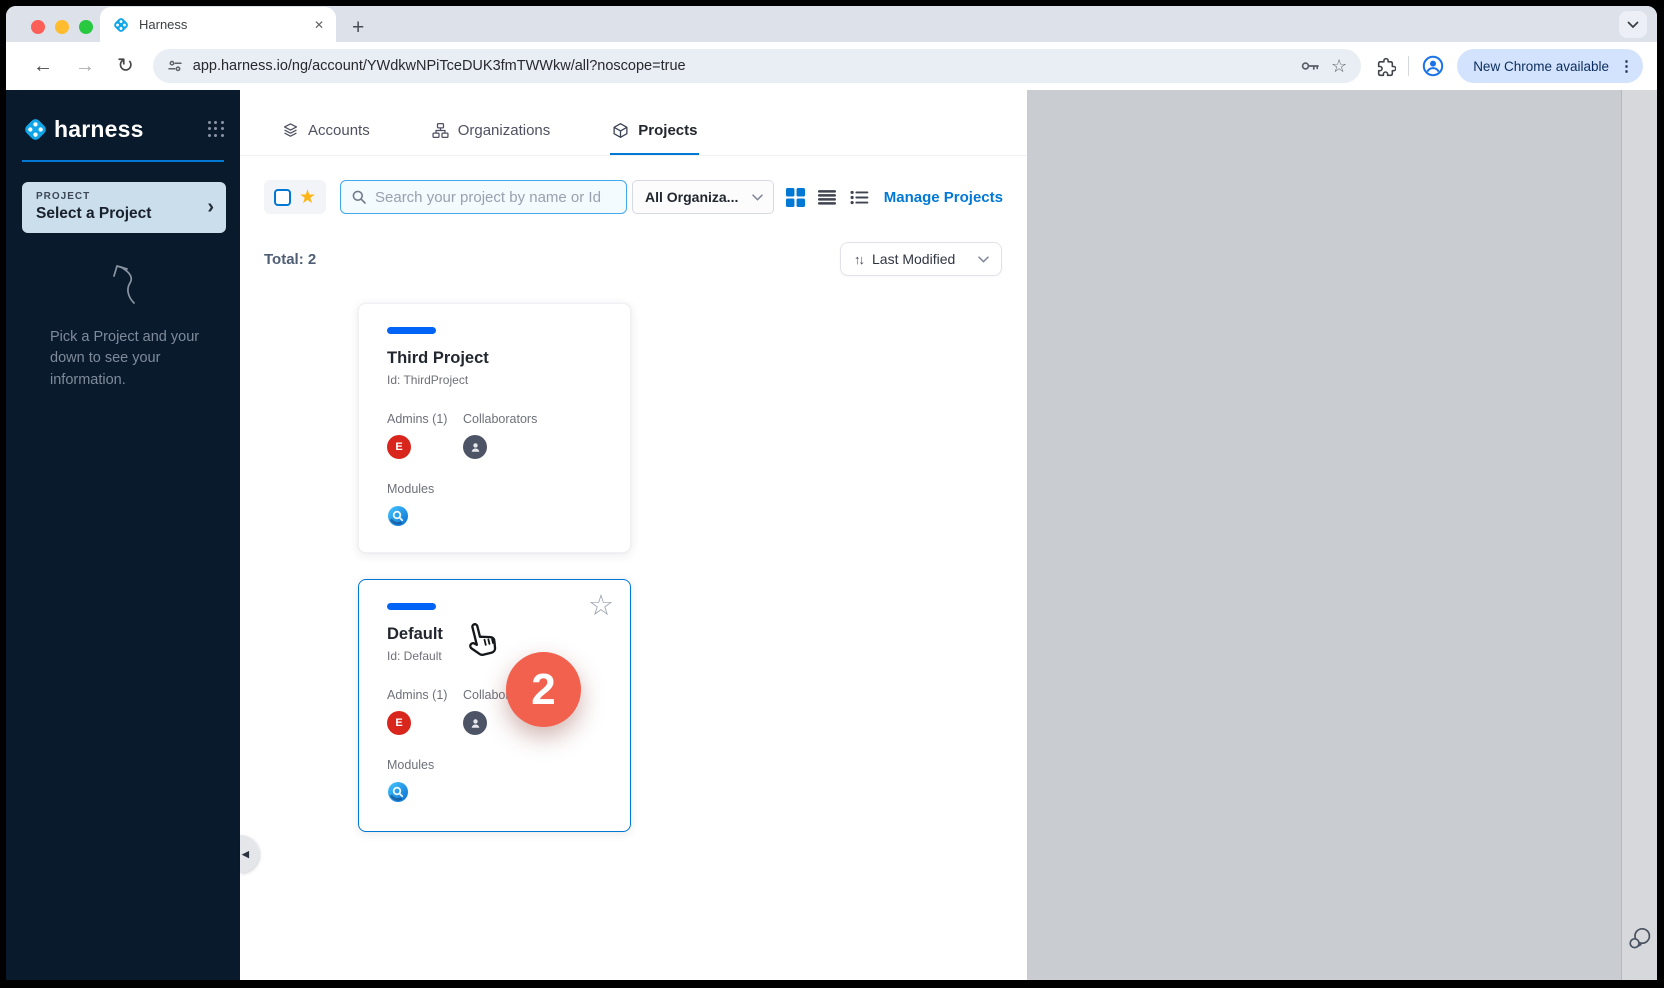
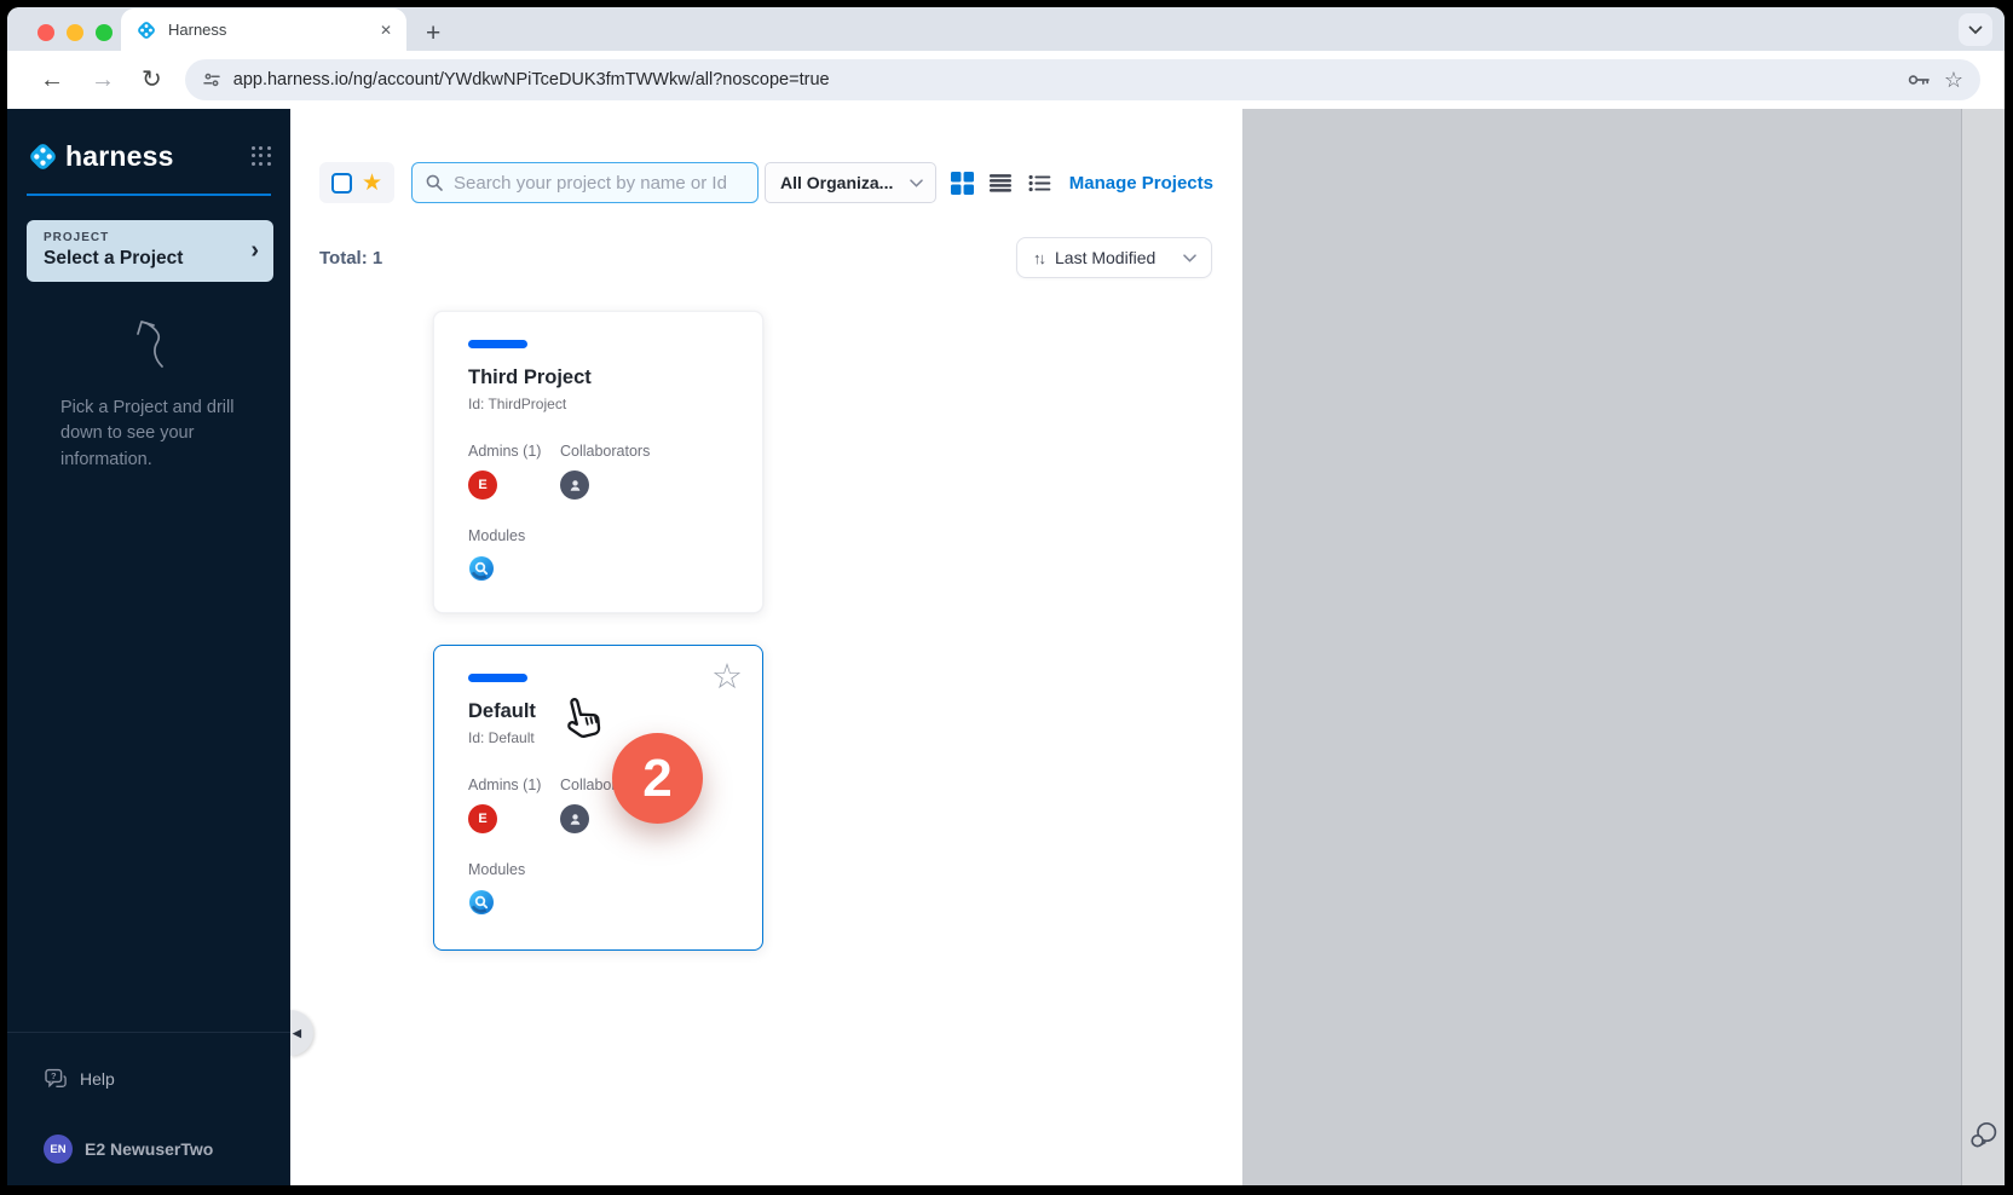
  Harness
  ✕
  +
  ←
  →
  ↻
  app.harness.io/ng/account/YWdkwNPiTceDUK3fmTWWkw/all?noscope=true
  ☆
- New Chrome available
- ⋮
  harness
  PROJECT
  Select a Project
  ›
- Pick a Project and your down to see your information.
+ Pick a Project and drill down to see your information.
+ ?
+ Help
+ EN
+ E2 NewuserTwo
  ◀
- Accounts
- Organizations
- Projects
  ★
  Search your project by name or Id
  All Organiza...
  Manage Projects
- Total: 2
+ Total: 1
  ↑↓
  Last Modified
  Third Project
  Id: ThirdProject
  Admins (1)
  E
  Collaborators
  Modules
  ☆
  Default
  Id: Default
  Admins (1)
  E
  Modules
  2
